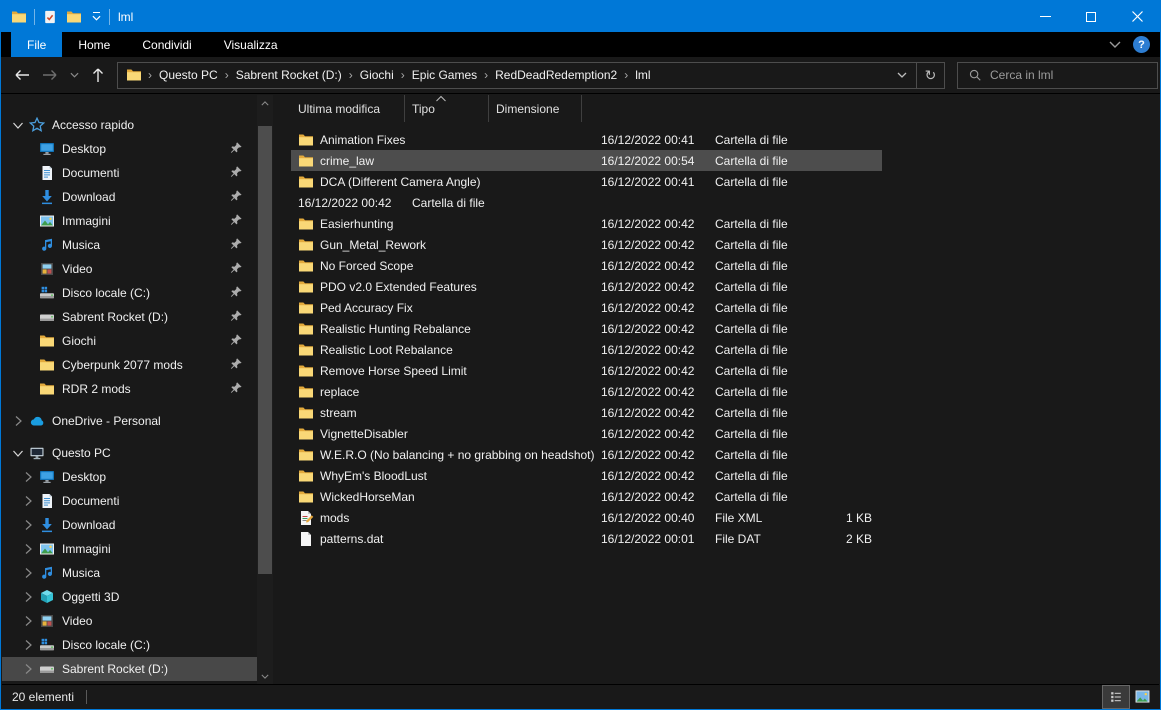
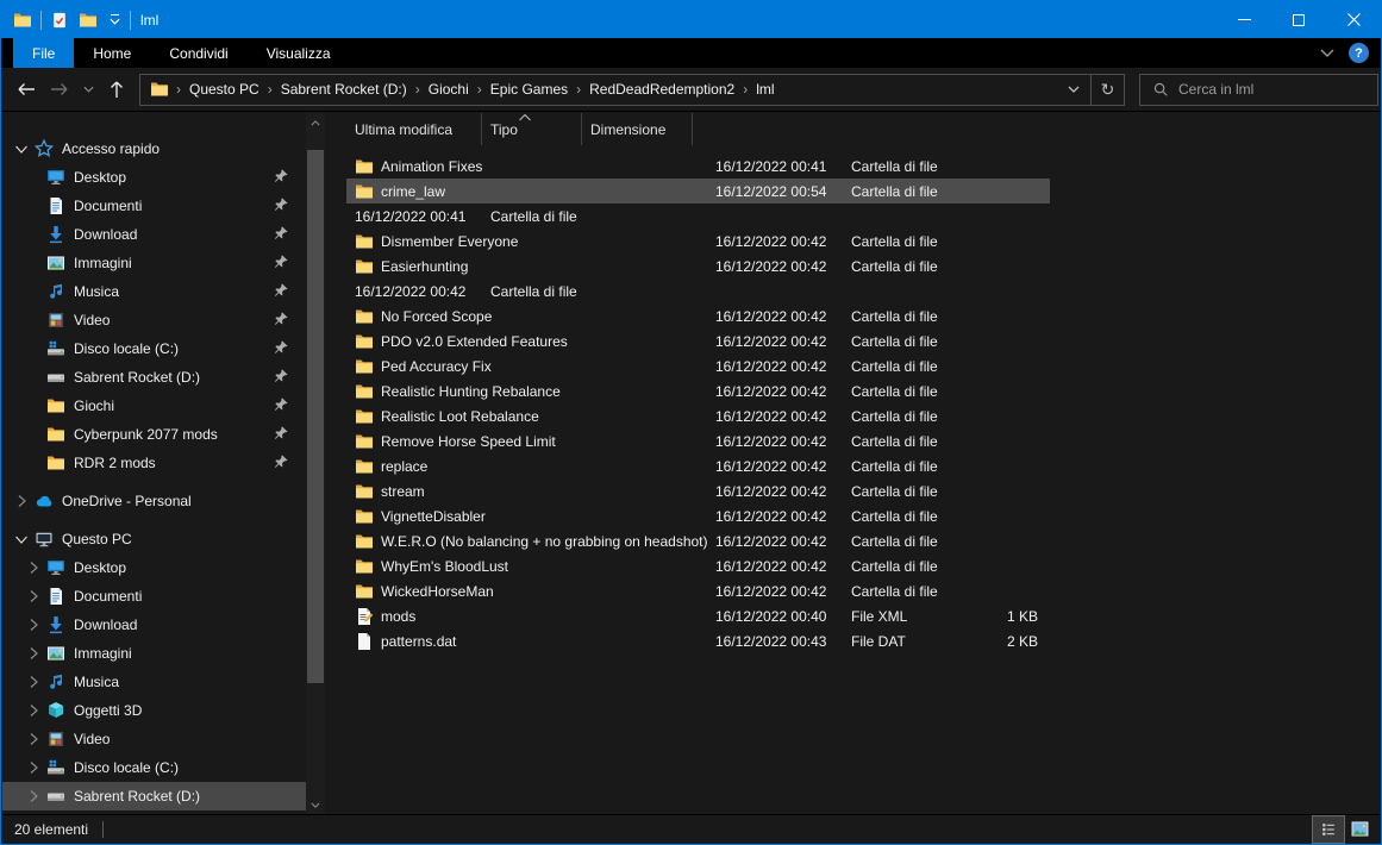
  lml
  File
  Home
  Condividi
  Visualizza
  ?
  ›
  Questo PC
  ›
  Sabrent Rocket (D:)
  ›
  Giochi
  ›
  Epic Games
  ›
  RedDeadRedemption2
  ›
  lml
  ↻
  Cerca in lml
  Accesso rapido
  Desktop
  Documenti
  Download
  Immagini
  Musica
  Video
  Disco locale (C:)
  Sabrent Rocket (D:)
  Giochi
  Cyberpunk 2077 mods
  RDR 2 mods
  OneDrive - Personal
  Questo PC
  Desktop
  Documenti
  Download
  Immagini
  Musica
  Oggetti 3D
  Video
  Disco locale (C:)
  Sabrent Rocket (D:)
  Ultima modifica
  Tipo
  Dimensione
  Animation Fixes
  16/12/2022 00:41
  Cartella di file
  crime_law
  16/12/2022 00:54
  Cartella di file
- DCA (Different Camera Angle)
  16/12/2022 00:41
  Cartella di file
+ Dismember Everyone
  16/12/2022 00:42
  Cartella di file
  Easierhunting
  16/12/2022 00:42
  Cartella di file
- Gun_Metal_Rework
  16/12/2022 00:42
  Cartella di file
  No Forced Scope
  16/12/2022 00:42
  Cartella di file
  PDO v2.0 Extended Features
  16/12/2022 00:42
  Cartella di file
  Ped Accuracy Fix
  16/12/2022 00:42
  Cartella di file
  Realistic Hunting Rebalance
  16/12/2022 00:42
  Cartella di file
  Realistic Loot Rebalance
  16/12/2022 00:42
  Cartella di file
  Remove Horse Speed Limit
  16/12/2022 00:42
  Cartella di file
  replace
  16/12/2022 00:42
  Cartella di file
  stream
  16/12/2022 00:42
  Cartella di file
  VignetteDisabler
  16/12/2022 00:42
  Cartella di file
  W.E.R.O (No balancing + no grabbing on headshot)
  16/12/2022 00:42
  Cartella di file
  WhyEm's BloodLust
  16/12/2022 00:42
  Cartella di file
  WickedHorseMan
  16/12/2022 00:42
  Cartella di file
  mods
  16/12/2022 00:40
  File XML
  1 KB
  patterns.dat
- 16/12/2022 00:01
+ 16/12/2022 00:43
  File DAT
  2 KB
  20 elementi
